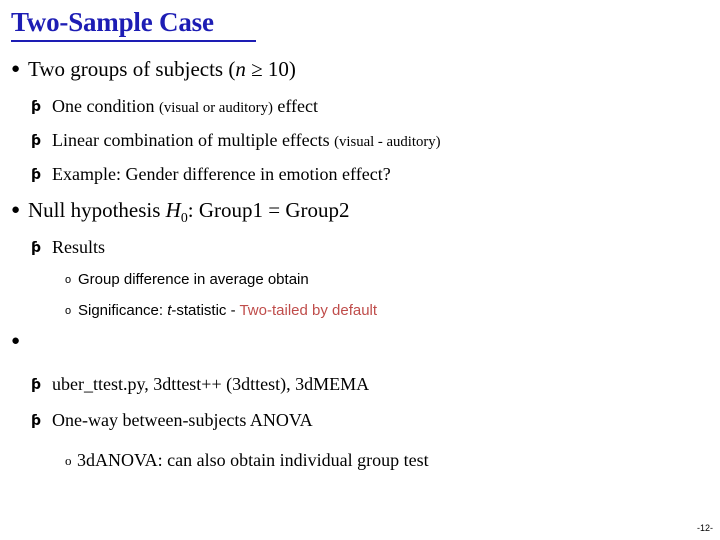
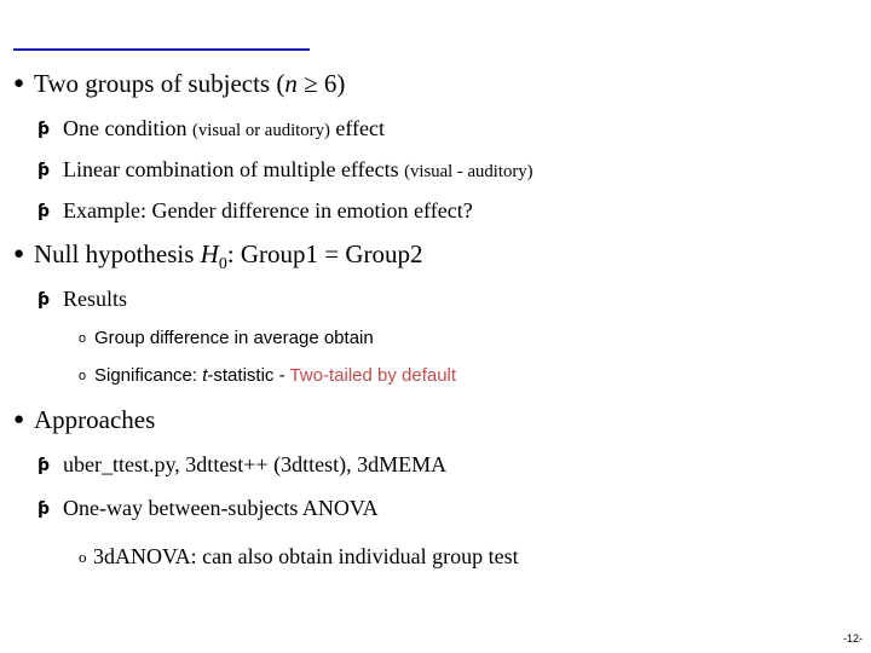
- Two-Sample Case
  ●
- Two groups of subjects (n ≥ 10)
+ Two groups of subjects (n ≥ 6)
  ƥ
  One condition (visual or auditory) effect
  ƥ
  Linear combination of multiple effects (visual - auditory)
  ƥ
  Example: Gender difference in emotion effect?
  ●
  Null hypothesis H0: Group1 = Group2
  ƥ
  Results
  o
  Group difference in average obtain
  o
  Significance: t-statistic - Two-tailed by default
  ●
+ Approaches
  ƥ
  uber_ttest.py, 3dttest++ (3dttest), 3dMEMA
  ƥ
  One-way between-subjects ANOVA
  o
  3dANOVA: can also obtain individual group test
  -12-
